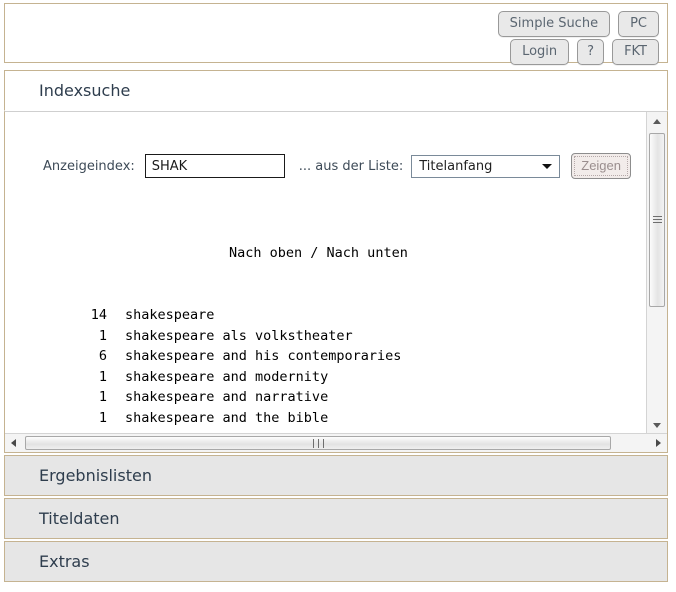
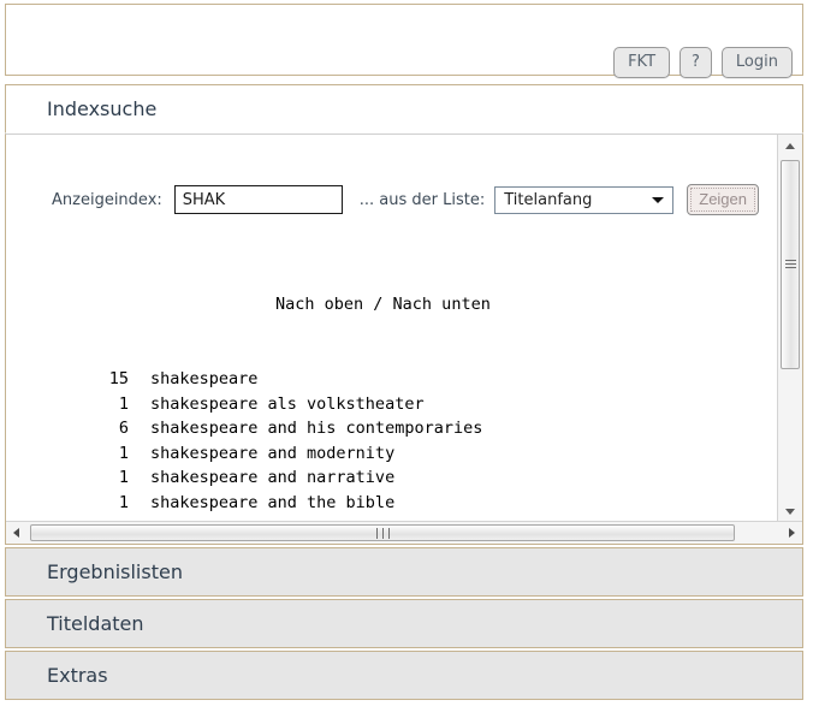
- Simple Suche
- PC
- Login
+ FKT
  ?
- FKT
+ Login
  Indexsuche
  Anzeigeindex:
  SHAK
  ... aus der Liste:
  Titelanfang
  Zeigen
  Nach oben / Nach unten
- 14 shakespeare
+ 15 shakespeare
  1 shakespeare als volkstheater
  6 shakespeare and his contemporaries
  1 shakespeare and modernity
  1 shakespeare and narrative
  1 shakespeare and the bible
  Ergebnislisten
  Titeldaten
  Extras
